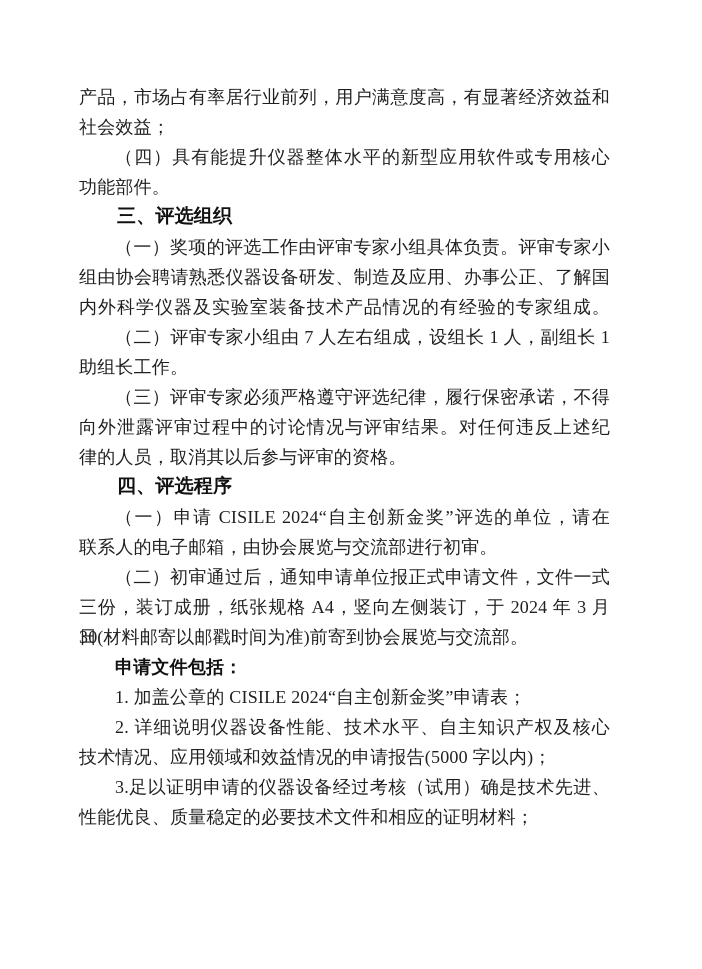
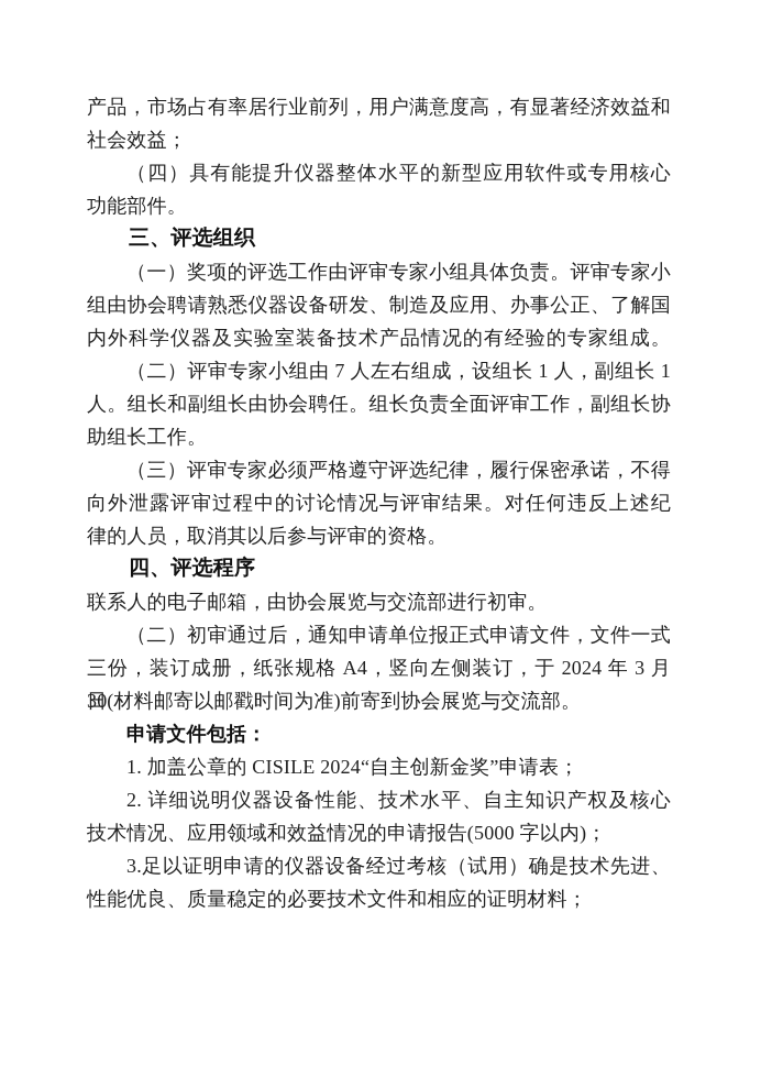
  产品，市场占有率居行业前列，用户满意度高，有显著经济效益和
  社会效益；
  （四）具有能提升仪器整体水平的新型应用软件或专用核心
  功能部件。
  三、评选组织
  （一）奖项的评选工作由评审专家小组具体负责。评审专家小
  组由协会聘请熟悉仪器设备研发、制造及应用、办事公正、了解国
  内外科学仪器及实验室装备技术产品情况的有经验的专家组成。
  （二）评审专家小组由 7 人左右组成，设组长 1 人，副组长 1
+ 人。组长和副组长由协会聘任。组长负责全面评审工作，副组长协
  助组长工作。
  （三）评审专家必须严格遵守评选纪律，履行保密承诺，不得
  向外泄露评审过程中的讨论情况与评审结果。对任何违反上述纪
  律的人员，取消其以后参与评审的资格。
  四、评选程序
- （一）申请 CISILE 2024“自主创新金奖”评选的单位，请在
  联系人的电子邮箱，由协会展览与交流部进行初审。
  （二）初审通过后，通知申请单位报正式申请文件，文件一式
  三份，装订成册，纸张规格 A4，竖向左侧装订，于 2024 年 3 月 30
  日(材料邮寄以邮戳时间为准)前寄到协会展览与交流部。
  申请文件包括：
  1. 加盖公章的 CISILE 2024“自主创新金奖”申请表；
  2. 详细说明仪器设备性能、技术水平、自主知识产权及核心
  技术情况、应用领域和效益情况的申请报告(5000 字以内)；
  3.足以证明申请的仪器设备经过考核（试用）确是技术先进、
  性能优良、质量稳定的必要技术文件和相应的证明材料；
